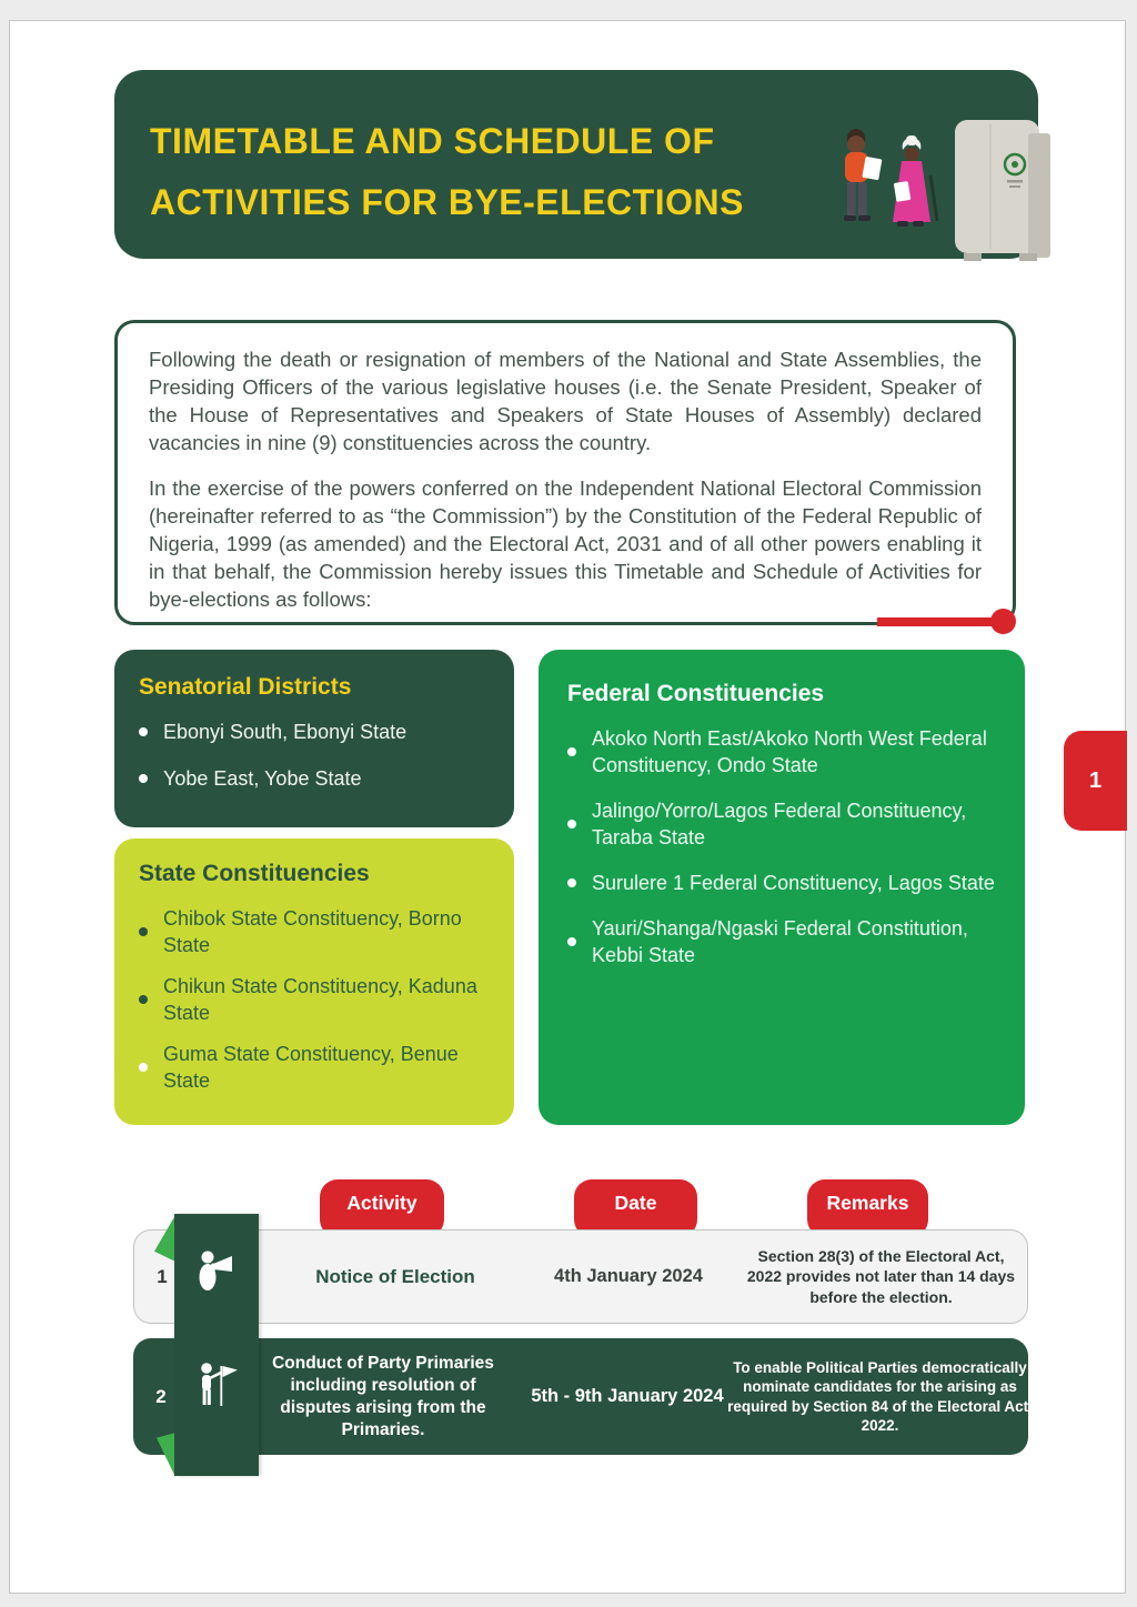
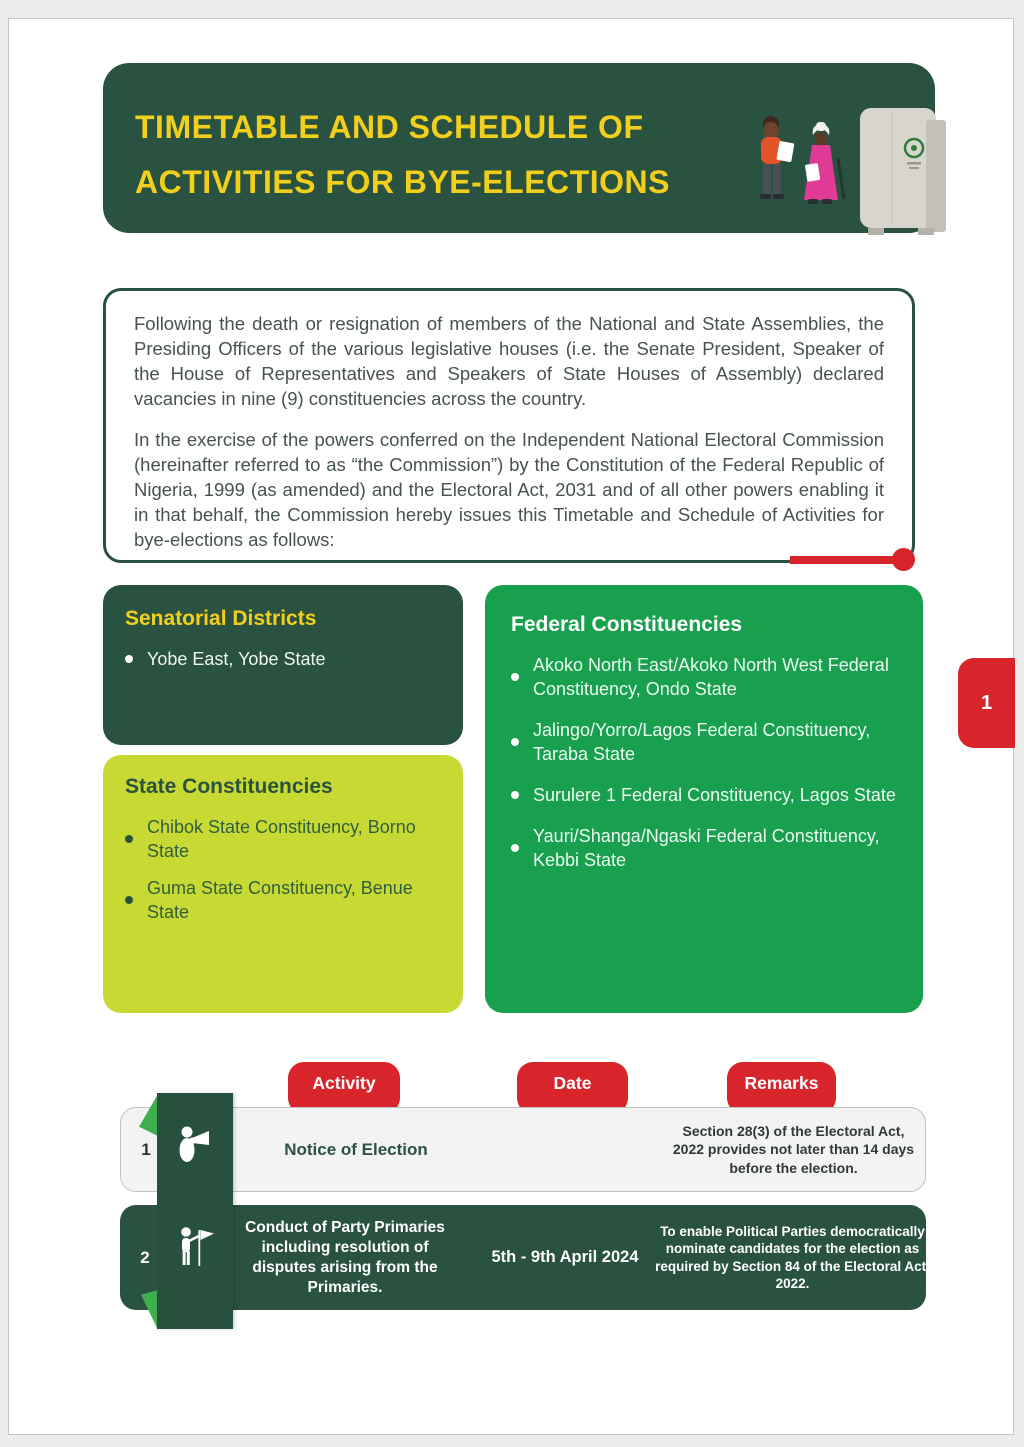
  TIMETABLE AND SCHEDULE OF
  ACTIVITIES FOR BYE-ELECTIONS
  Following the death or resignation of members of the National and State Assemblies, the Presiding Officers of the various legislative houses (i.e. the Senate President, Speaker of the House of Representatives and Speakers of State Houses of Assembly) declared vacancies in nine (9) constituencies across the country.
  In the exercise of the powers conferred on the Independent National Electoral Commission (hereinafter referred to as “the Commission”) by the Constitution of the Federal Republic of Nigeria, 1999 (as amended) and the Electoral Act, 2031 and of all other powers enabling it in that behalf, the Commission hereby issues this Timetable and Schedule of Activities for bye-elections as follows:
  Senatorial Districts
- Ebonyi South, Ebonyi State
  Yobe East, Yobe State
  State Constituencies
  Chibok State Constituency, Borno State
- Chikun State Constituency, Kaduna State
  Guma State Constituency, Benue State
  Federal Constituencies
  Akoko North East/Akoko North West Federal Constituency, Ondo State
  Jalingo/Yorro/Lagos Federal Constituency, Taraba State
  Surulere 1 Federal Constituency, Lagos State
- Yauri/Shanga/Ngaski Federal Constitution, Kebbi State
+ Yauri/Shanga/Ngaski Federal Constituency, Kebbi State
  1
  Activity
  Date
  Remarks
  1
  Notice of Election
- 4th January 2024
  Section 28(3) of the Electoral Act, 2022 provides not later than 14 days before the election.
  2
  Conduct of Party Primaries including resolution of disputes arising from the Primaries.
- 5th - 9th January 2024
+ 5th - 9th April 2024
- To enable Political Parties democratically nominate candidates for the arising as required by Section 84 of the Electoral Act, 2022.
+ To enable Political Parties democratically nominate candidates for the election as required by Section 84 of the Electoral Act, 2022.
